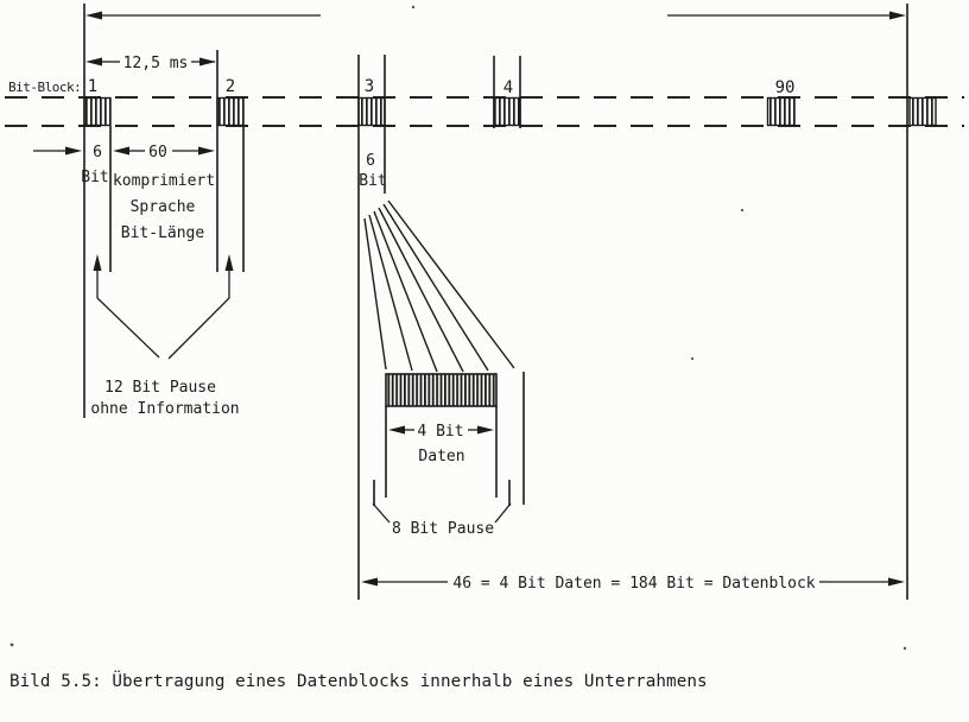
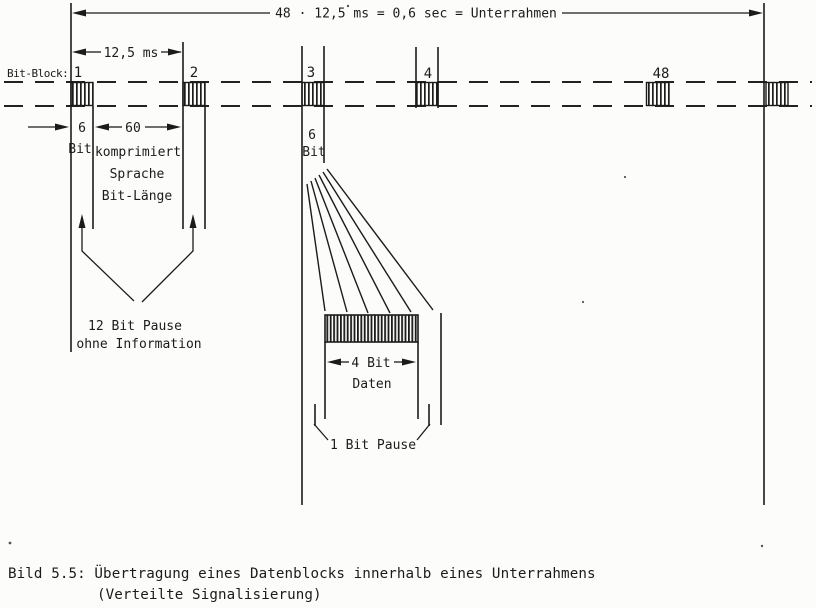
+ 48 · 12,5 ms = 0,6 sec = Unterrahmen
  12,5 ms
  Bit-Block:
  1
  2
  3
  4
- 90
+ 48
  6
  60
  Bit
  komprimiert
  Sprache
  Bit-Länge
  12 Bit Pause
  ohne Information
  6
  Bit
  4 Bit
  Daten
- 8 Bit Pause
+ 1 Bit Pause
- 46 = 4 Bit Daten = 184 Bit = Datenblock
  Bild 5.5: Übertragung eines Datenblocks innerhalb eines Unterrahmens
+ (Verteilte Signalisierung)
